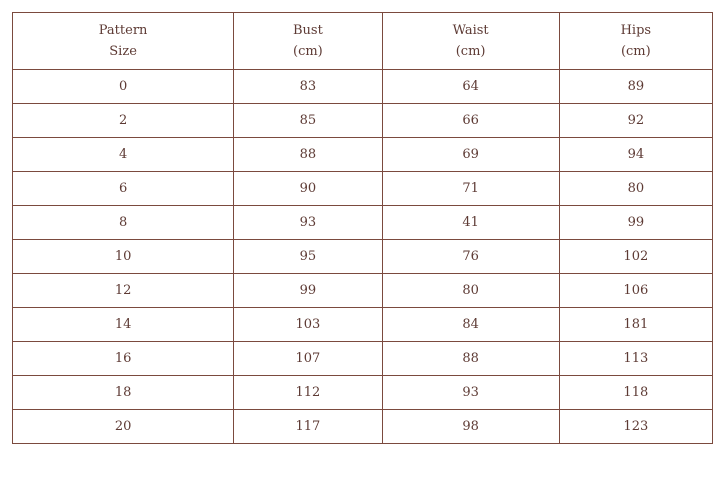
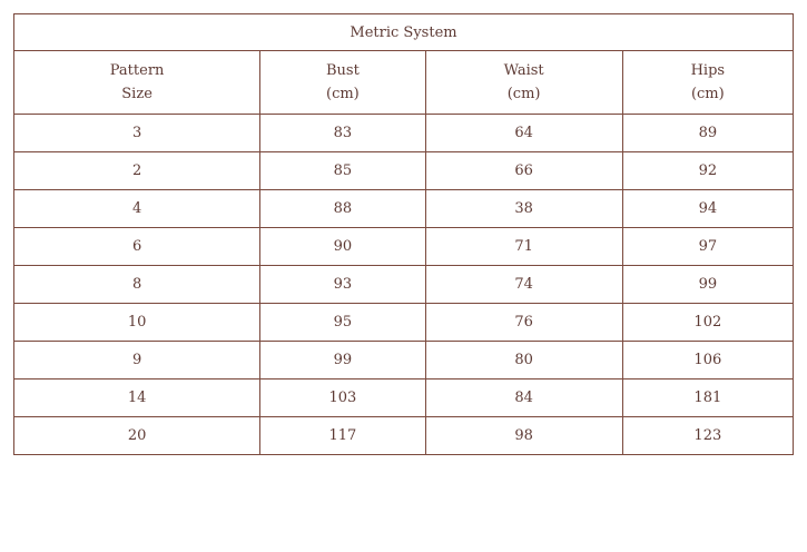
+ Metric System
  PatternSize	Bust(cm)	Waist(cm)	Hips(cm)
- 0	83	64	89
+ 3	83	64	89
  2	85	66	92
- 4	88	69	94
+ 4	88	38	94
- 6	90	71	80
+ 6	90	71	97
- 8	93	41	99
+ 8	93	74	99
  10	95	76	102
- 12	99	80	106
+ 9	99	80	106
  14	103	84	181
- 16	107	88	113
- 18	112	93	118
  20	117	98	123
